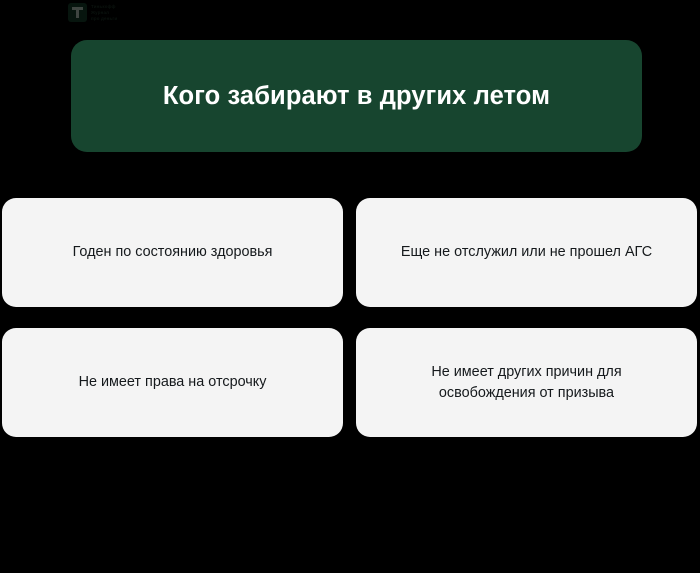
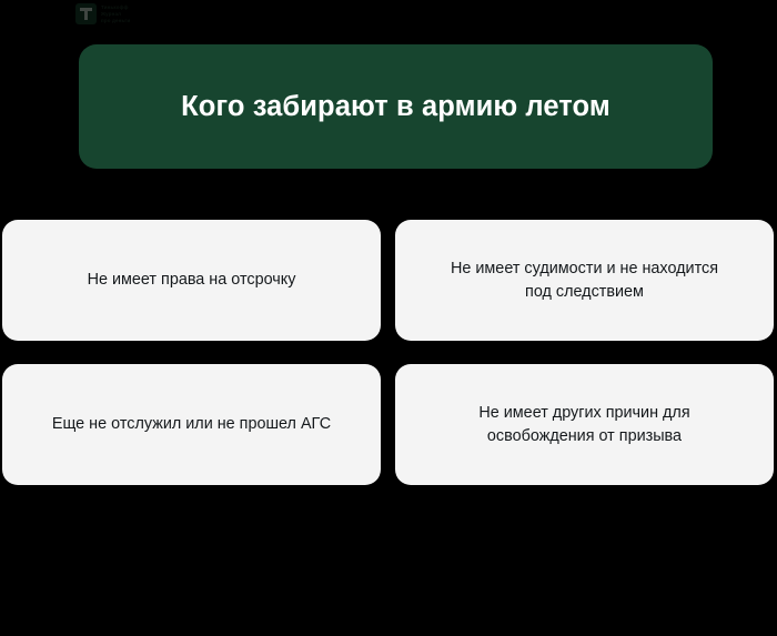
- Кого забирают в других летом
+ Кого забирают в армию летом
- Годен по состоянию здоровья
- Еще не отслужил или не прошел АГС
+ Не имеет права на отсрочку
+ Не имеет судимости и не находится
+ под следствием
- Не имеет права на отсрочку
+ Еще не отслужил или не прошел АГС
  Не имеет других причин для
  освобождения от призыва
